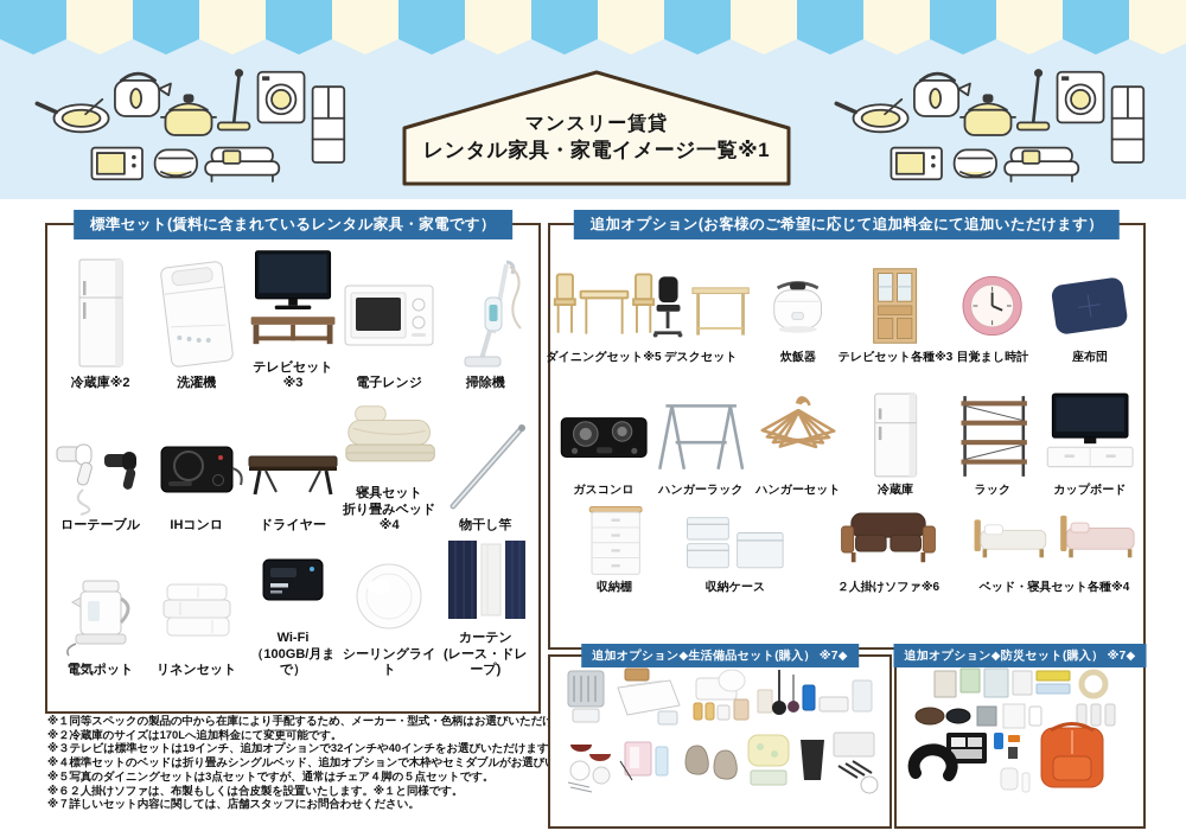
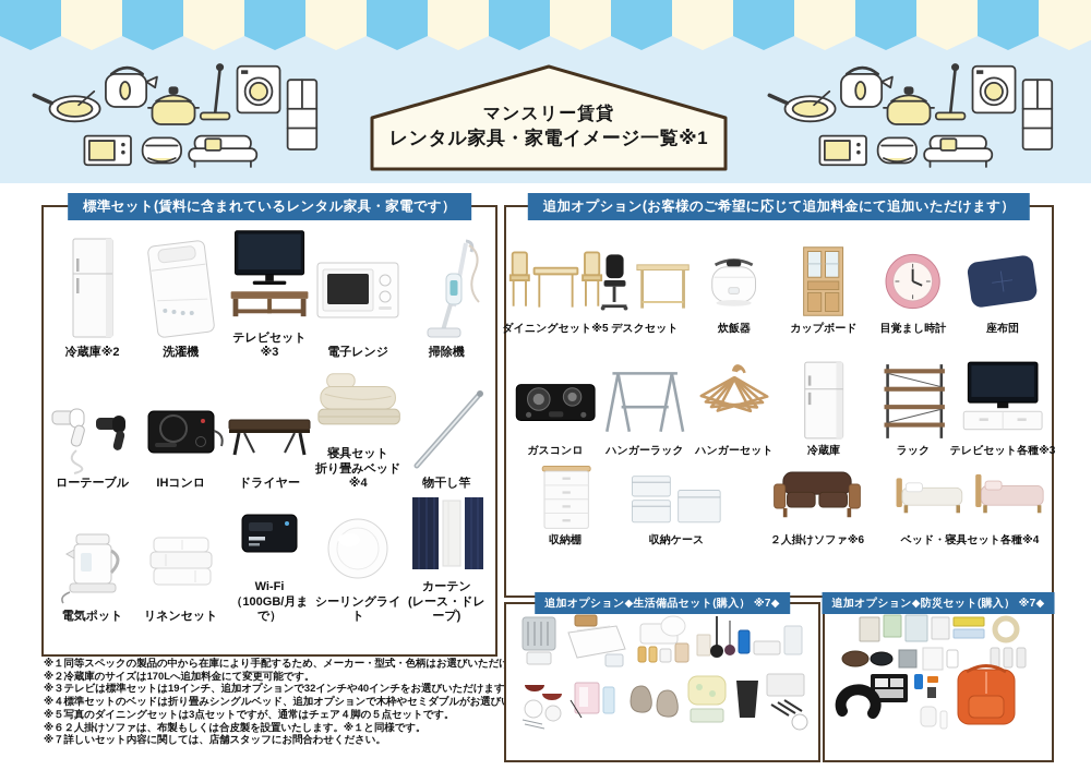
  マンスリー賃貸
  レンタル家具・家電イメージ一覧※1
  標準セット(賃料に含まれているレンタル家具・家電です）
  冷蔵庫※2
  洗濯機
  テレビセット※3
  電子レンジ
  掃除機
  ローテーブル
  IHコンロ
  ドライヤー
  寝具セット
  折り畳みベッド※4
  物干し竿
  電気ポット
  リネンセット
  Wi-Fi
  （100GB/月まで）
  シーリングライト
  カーテン
  (レース・ドレープ)
  ※１同等スペックの製品の中から在庫により手配するため、メーカー・型式・色柄はお選びいただ
  ※２冷蔵庫のサイズは170Lへ追加料金にて変更可能です。
  ※３テレビは標準セットは19インチ、追加オプションで32インチや40インチをお選びいただけます
  ※４標準セットのベッドは折り畳みシングルベッド、追加オプションで木枠やセミダブルがお選び
  ※５写真のダイニングセットは3点セットですが、通常はチェア４脚の５点セットです。
  ※６２人掛けソファは、布製もしくは合皮製を設置いたします。※１と同様です。
  ※７詳しいセット内容に関しては、店舗スタッフにお問合わせください。
  追加オプション(お客様のご希望に応じて追加料金にて追加いただけます）
  ダイニングセット※5
  デスクセット
  炊飯器
- テレビセット各種※3
+ カップボード
  目覚まし時計
  座布団
  ガスコンロ
  ハンガーラック
  ハンガーセット
  冷蔵庫
  ラック
- カップボード
+ テレビセット各種※3
  収納棚
  収納ケース
  ２人掛けソファ※6
  ベッド・寝具セット各種※4
  追加オプション◆生活備品セット(購入） ※7◆
  追加オプション◆防災セット(購入） ※7◆
